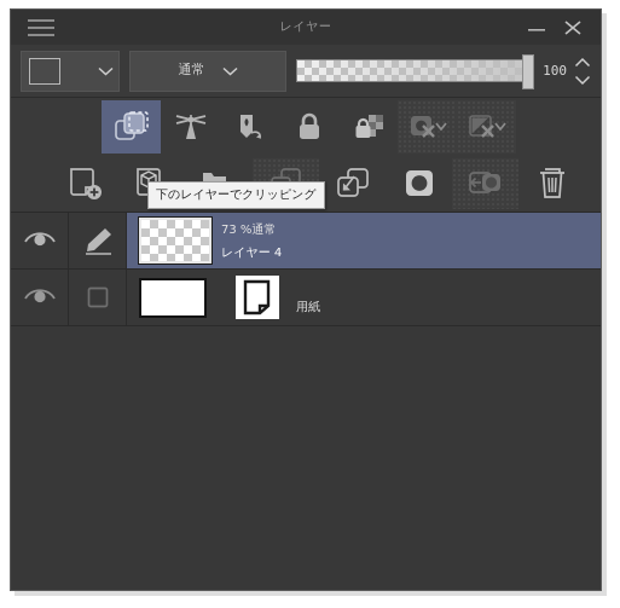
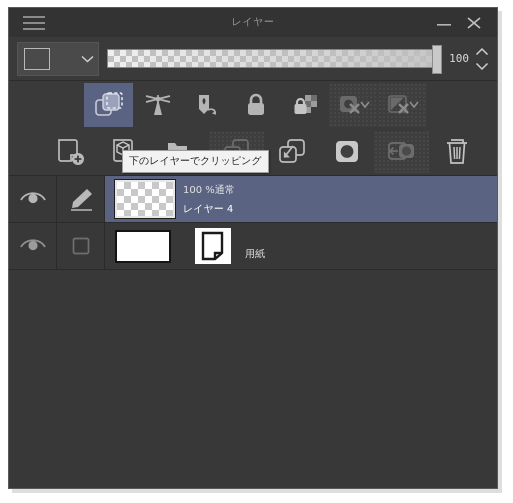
  レイヤー
- 通常
  100
  下のレイヤーでクリッピング
- 73 %通常
+ 100 %通常
  レイヤー 4
  用紙
